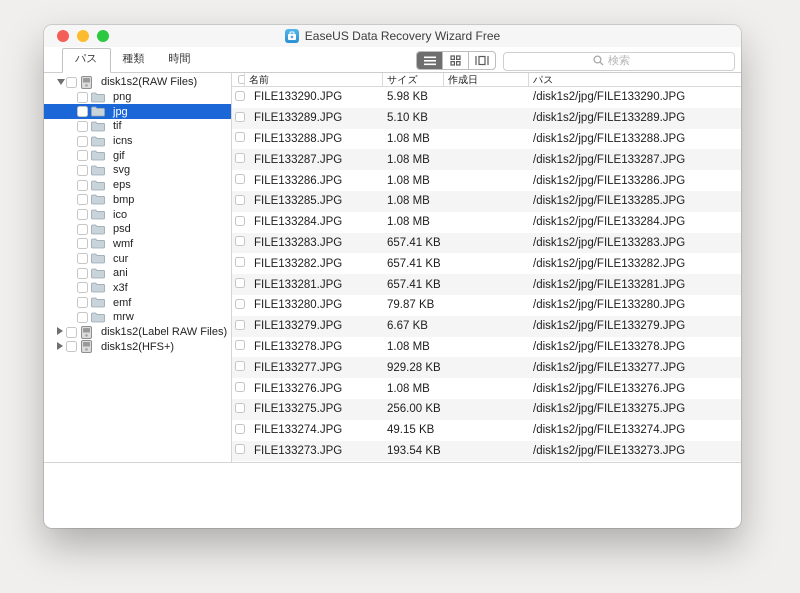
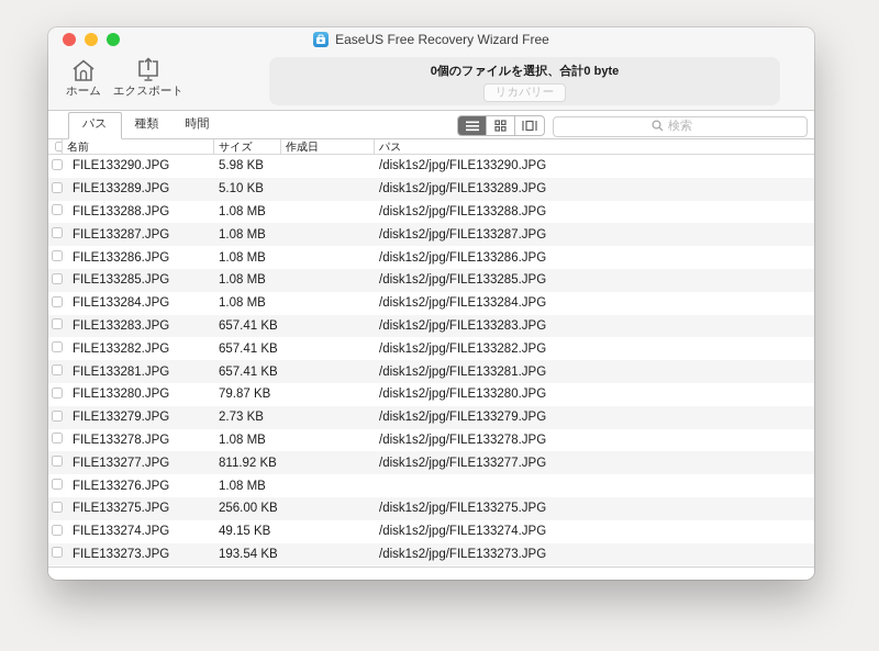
- EaseUS Data Recovery Wizard Free
+ EaseUS Free Recovery Wizard Free
+ ホーム
+ エクスポート
+ 0個のファイルを選択、合計0 byte
+ リカバリー
  パス
  種類
  時間
  検索
- disk1s2(RAW Files)
- png
- jpg
- tif
- icns
- gif
- svg
- eps
- bmp
- ico
- psd
- wmf
- cur
- ani
- x3f
- emf
- mrw
- disk1s2(Label RAW Files)
- disk1s2(HFS+)
  名前
  サイズ
  作成日
  パス
  FILE133290.JPG
  5.98 KB
  /disk1s2/jpg/FILE133290.JPG
  FILE133289.JPG
  5.10 KB
  /disk1s2/jpg/FILE133289.JPG
  FILE133288.JPG
  1.08 MB
  /disk1s2/jpg/FILE133288.JPG
  FILE133287.JPG
  1.08 MB
  /disk1s2/jpg/FILE133287.JPG
  FILE133286.JPG
  1.08 MB
  /disk1s2/jpg/FILE133286.JPG
  FILE133285.JPG
  1.08 MB
  /disk1s2/jpg/FILE133285.JPG
  FILE133284.JPG
  1.08 MB
  /disk1s2/jpg/FILE133284.JPG
  FILE133283.JPG
  657.41 KB
  /disk1s2/jpg/FILE133283.JPG
  FILE133282.JPG
  657.41 KB
  /disk1s2/jpg/FILE133282.JPG
  FILE133281.JPG
  657.41 KB
  /disk1s2/jpg/FILE133281.JPG
  FILE133280.JPG
  79.87 KB
  /disk1s2/jpg/FILE133280.JPG
  FILE133279.JPG
- 6.67 KB
+ 2.73 KB
  /disk1s2/jpg/FILE133279.JPG
  FILE133278.JPG
  1.08 MB
  /disk1s2/jpg/FILE133278.JPG
  FILE133277.JPG
- 929.28 KB
+ 811.92 KB
  /disk1s2/jpg/FILE133277.JPG
  FILE133276.JPG
  1.08 MB
- /disk1s2/jpg/FILE133276.JPG
  FILE133275.JPG
  256.00 KB
  /disk1s2/jpg/FILE133275.JPG
  FILE133274.JPG
  49.15 KB
  /disk1s2/jpg/FILE133274.JPG
  FILE133273.JPG
  193.54 KB
  /disk1s2/jpg/FILE133273.JPG
